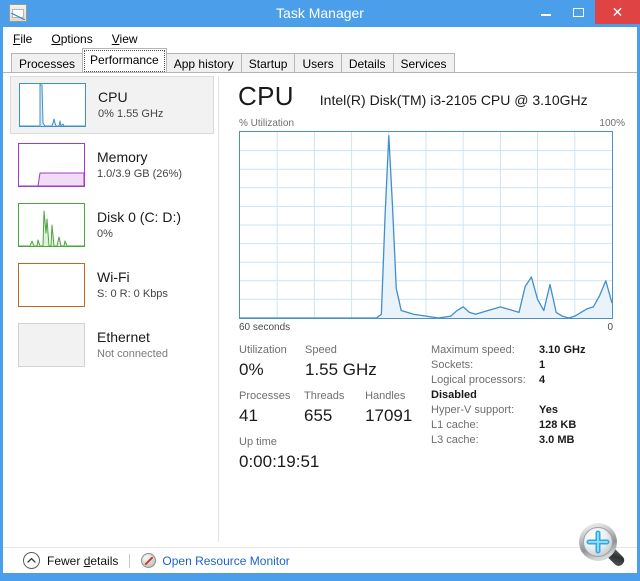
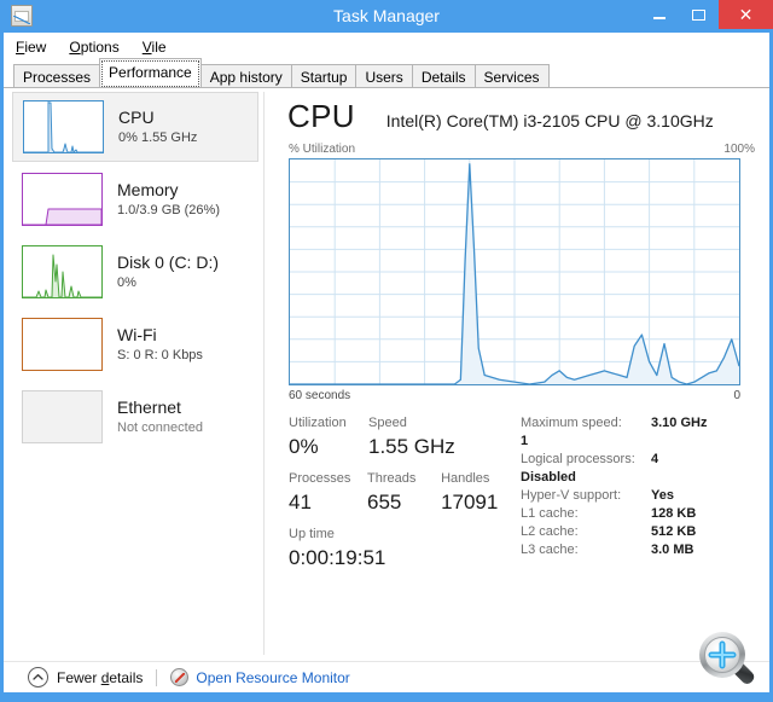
  Task Manager
  ✕
- File
+ Fiew
  Options
- View
+ Vile
  Processes Performance App history Startup Users Details Services
  CPU
  0% 1.55 GHz
  Memory
  1.0/3.9 GB (26%)
  Disk 0 (C: D:)
  0%
  Wi-Fi
  S: 0 R: 0 Kbps
  Ethernet
  Not connected
  CPU
- Intel(R) Disk(TM) i3-2105 CPU @ 3.10GHz
+ Intel(R) Core(TM) i3-2105 CPU @ 3.10GHz
  % Utilization
  100%
  60 seconds
  0
  Utilization
  0%
  Speed
  1.55 GHz
  Processes
  41
  Threads
  655
  Handles
  17091
  Up time
  0:00:19:51
  Maximum speed:
  3.10 GHz
- Sockets:
  1
  Logical processors:
  4
  Disabled
  Hyper-V support:
  Yes
  L1 cache:
  128 KB
+ L2 cache:
+ 512 KB
  L3 cache:
  3.0 MB
  Fewer details
  Open Resource Monitor
